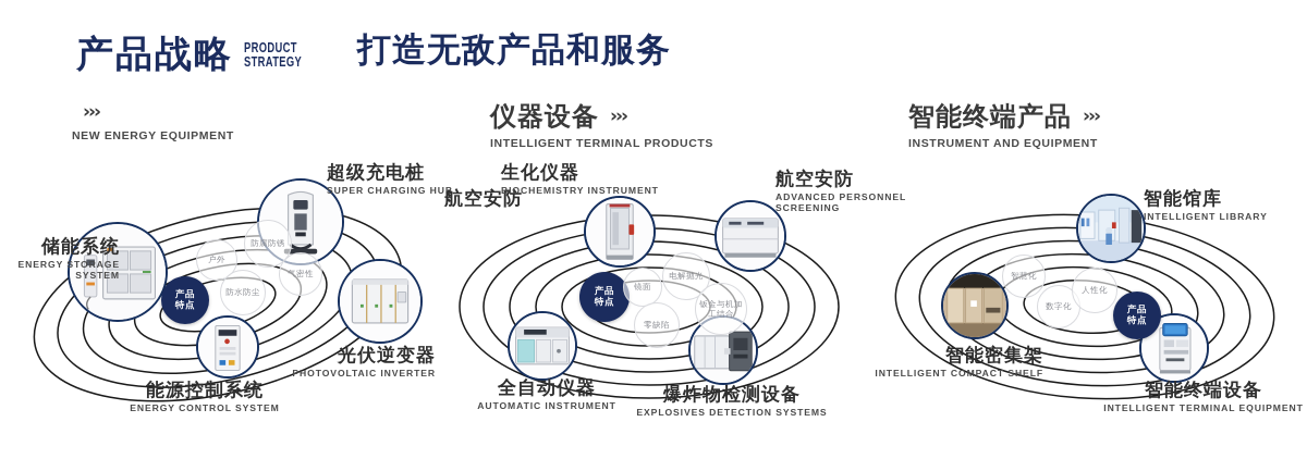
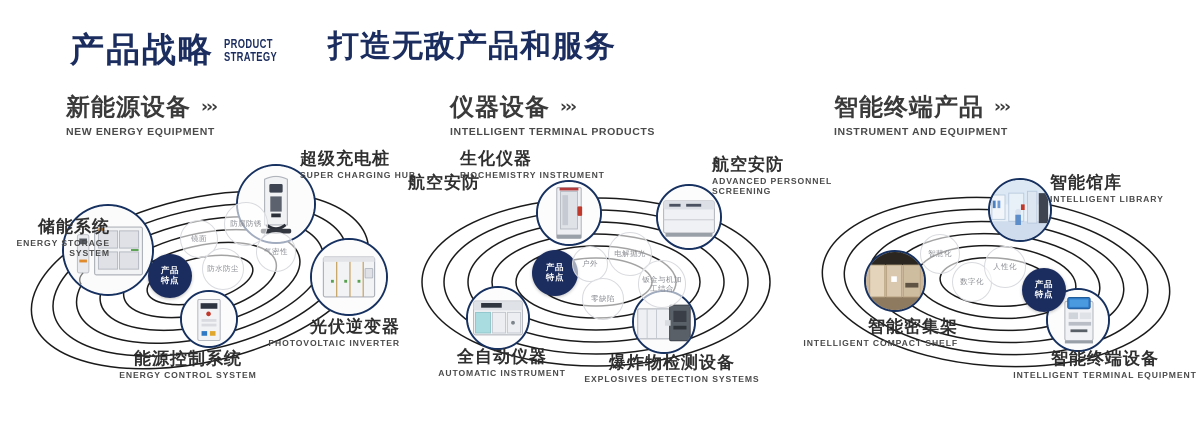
  产品战略
  PRODUCT
  STRATEGY
  打造无敌产品和服务
+ 新能源设备
  ›››
  NEW ENERGY EQUIPMENT
  仪器设备
  ›››
  INTELLIGENT TERMINAL PRODUCTS
  智能终端产品
  ›››
  INSTRUMENT AND EQUIPMENT
  储能系统
  ENERGY STORAGE SYSTEM
  超级充电桩
  SUPER CHARGING HUB
  光伏逆变器
  PHOTOVOLTAIC INVERTER
  能源控制系统
  ENERGY CONTROL SYSTEM
  产品
  特点
- 户外
+ 镜面
  防腐防锈
  防水防尘
  气密性
  航空安防
  生化仪器
  BIOCHEMISTRY INSTRUMENT
  航空安防
  ADVANCED PERSONNEL SCREENING
  爆炸物检测设备
  EXPLOSIVES DETECTION SYSTEMS
  全自动仪器
  AUTOMATIC INSTRUMENT
  产品
  特点
- 镜面
+ 户外
  电解抛光
  零缺陷
  钣金与机加工结合
  智能馆库
  INTELLIGENT LIBRARY
  智能密集架
  INTELLIGENT COMPACT SHELF
  智能终端设备
  INTELLIGENT TERMINAL EQUIPMENT
  智慧化
  数字化
  人性化
  产品
  特点
